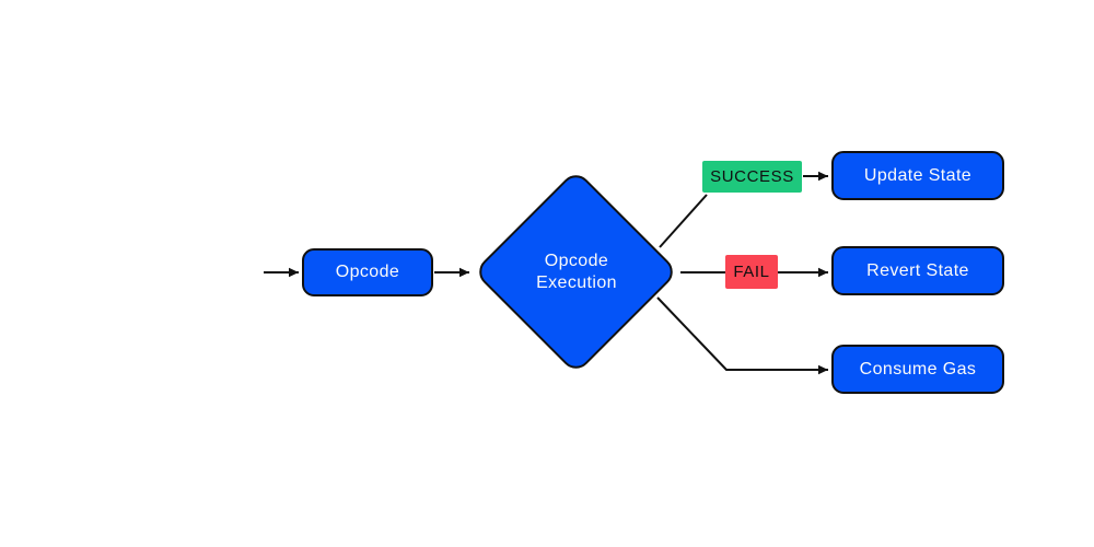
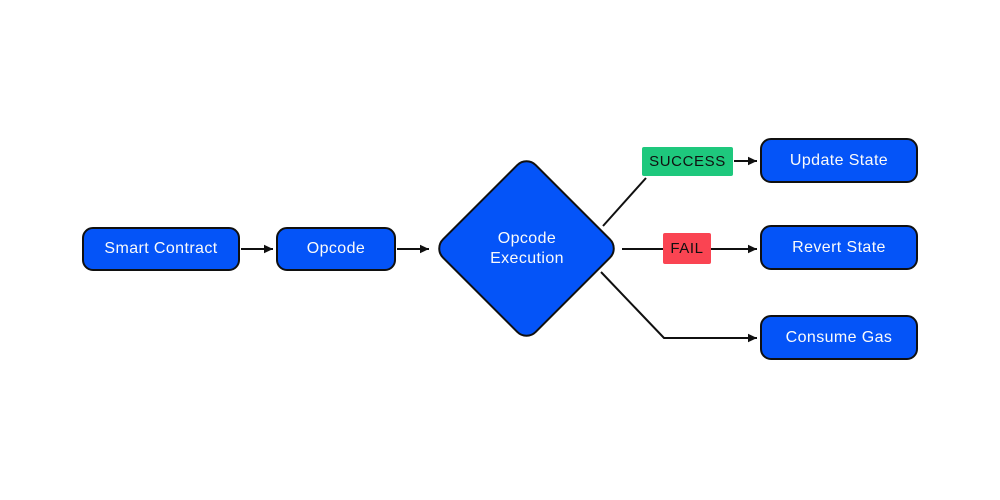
+ Smart Contract
  Opcode
  Opcode Execution
  SUCCESS
  FAIL
  Update State
  Revert State
  Consume Gas
